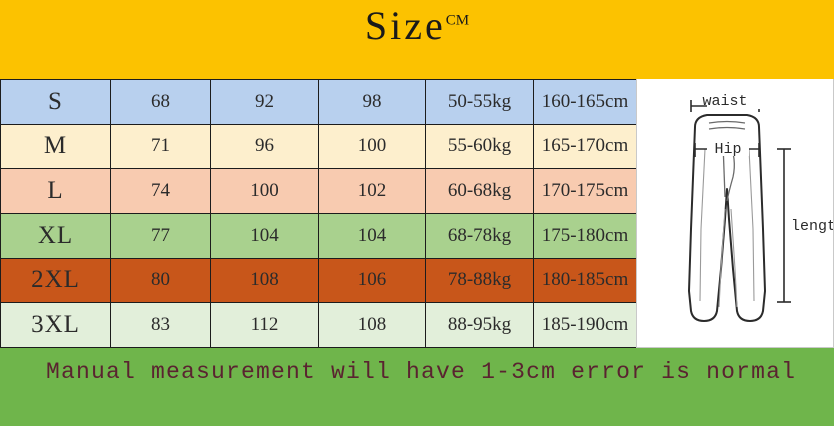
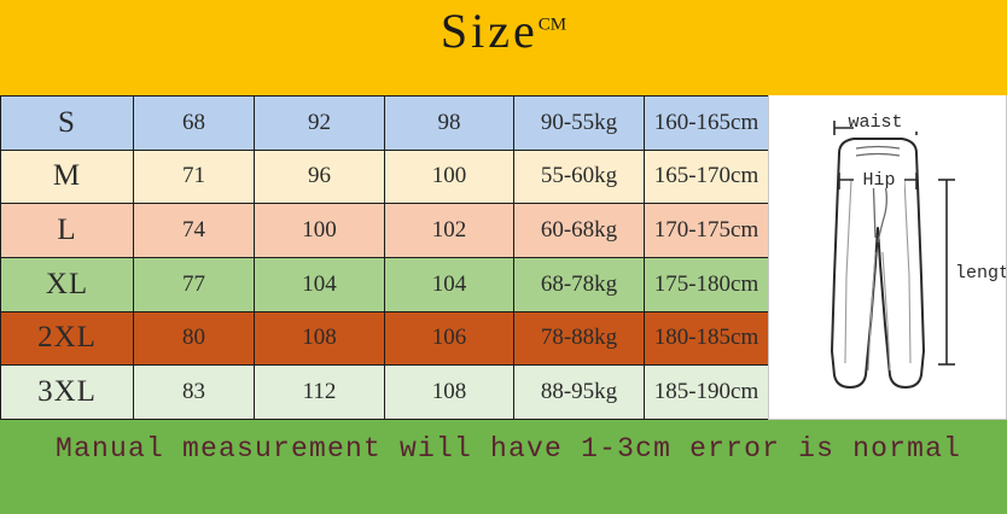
  SizeCM
- S	68	92	98	50-55kg	160-165cm
+ S	68	92	98	90-55kg	160-165cm
  M	71	96	100	55-60kg	165-170cm
  L	74	100	102	60-68kg	170-175cm
  XL	77	104	104	68-78kg	175-180cm
  2XL	80	108	106	78-88kg	180-185cm
  3XL	83	112	108	88-95kg	185-190cm
  waist
  Hip
  lengt
  Manual measurement will have 1-3cm error is normal
